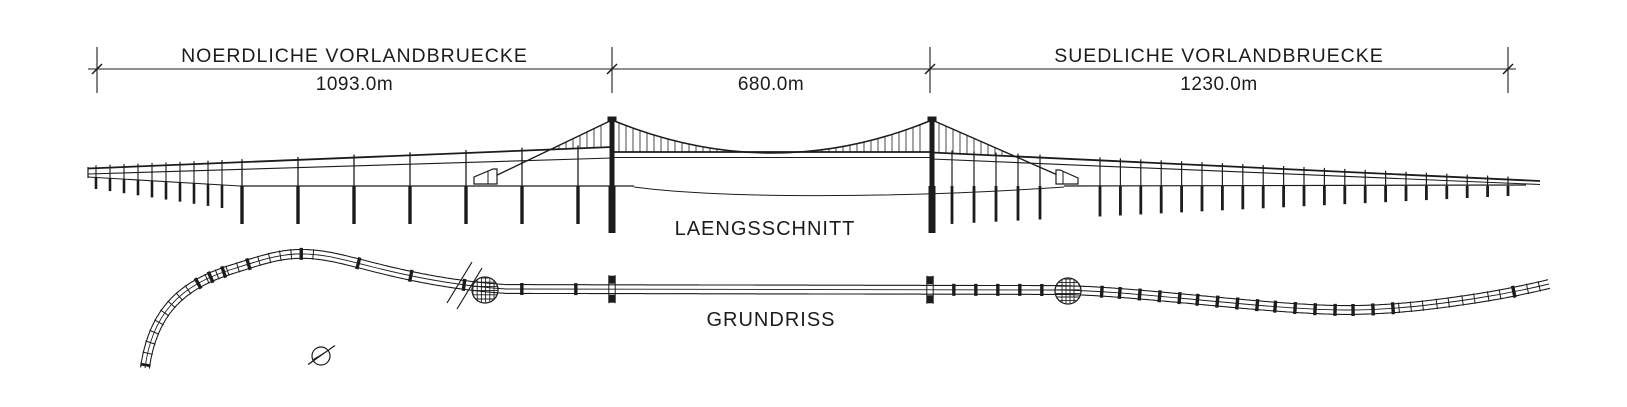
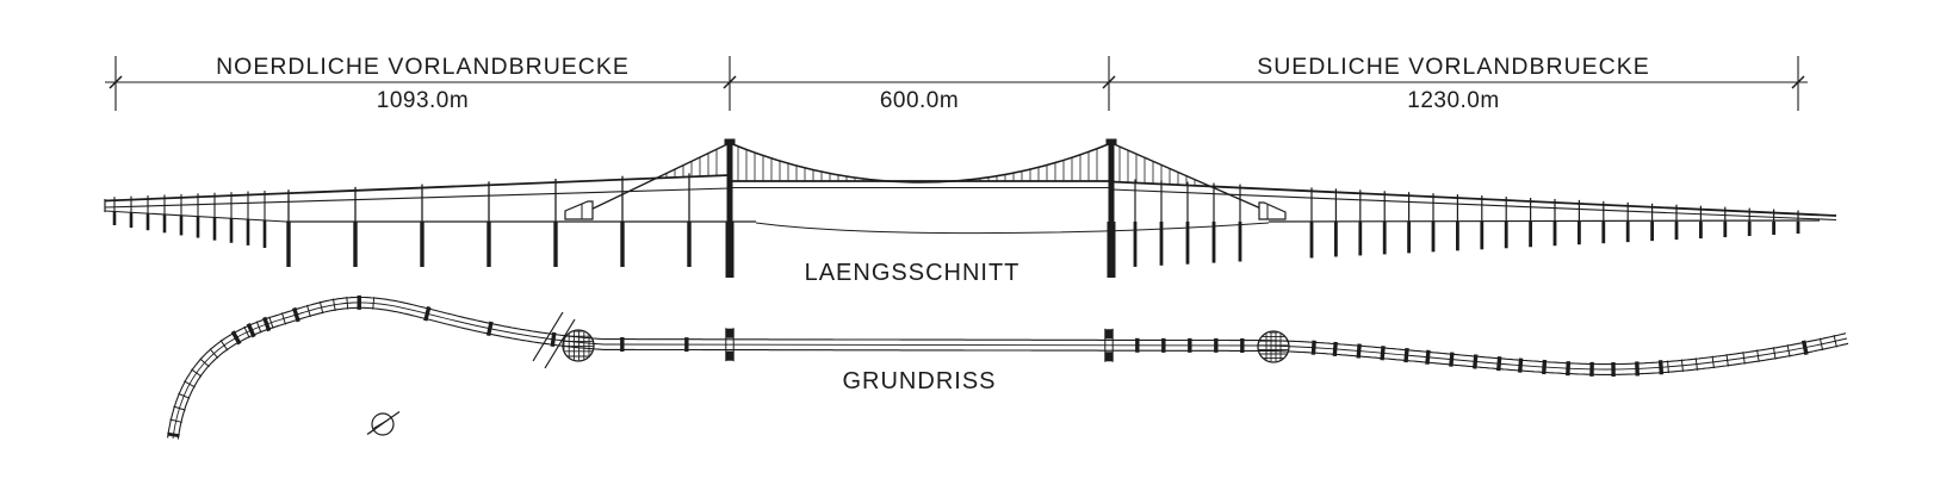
  NOERDLICHE VORLANDBRUECKE
  1093.0m
- 680.0m
+ 600.0m
  SUEDLICHE VORLANDBRUECKE
  1230.0m
  LAENGSSCHNITT
  GRUNDRISS
